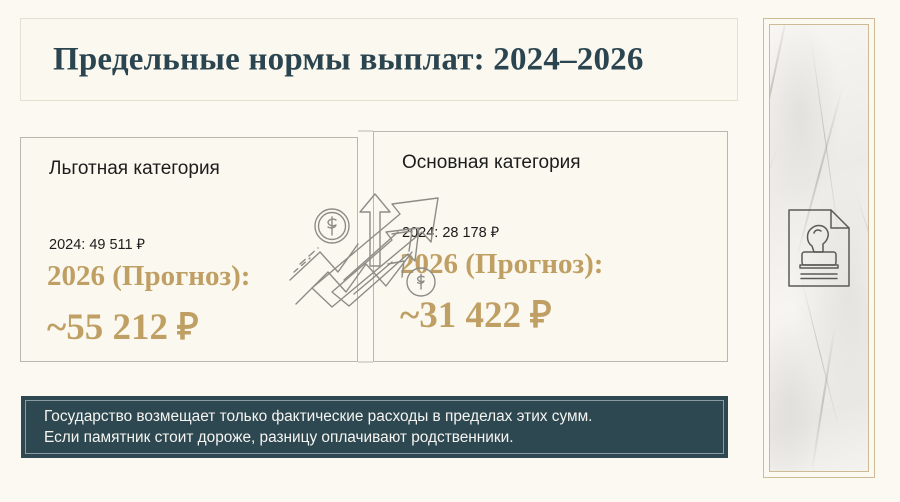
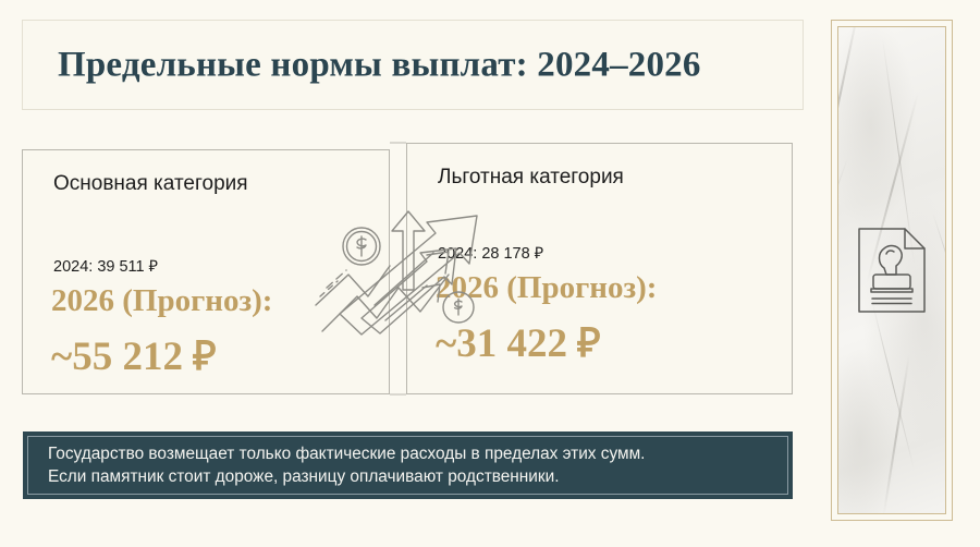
  Предельные нормы выплат: 2024–2026
- Льготная категория
+ Основная категория
- 2024: 49 511 ₽
+ 2024: 39 511 ₽
  2026 (Прогноз):
  ~55 212 ₽
- Основная категория
+ Льготная категория
  204: 28 178 ₽
  2026 (Прогноз):
  ~31 422 ₽
  Государство возмещает только фактические расходы в пределах этих сумм.
  Если памятник стоит дороже, разницу оплачивают родственники.
